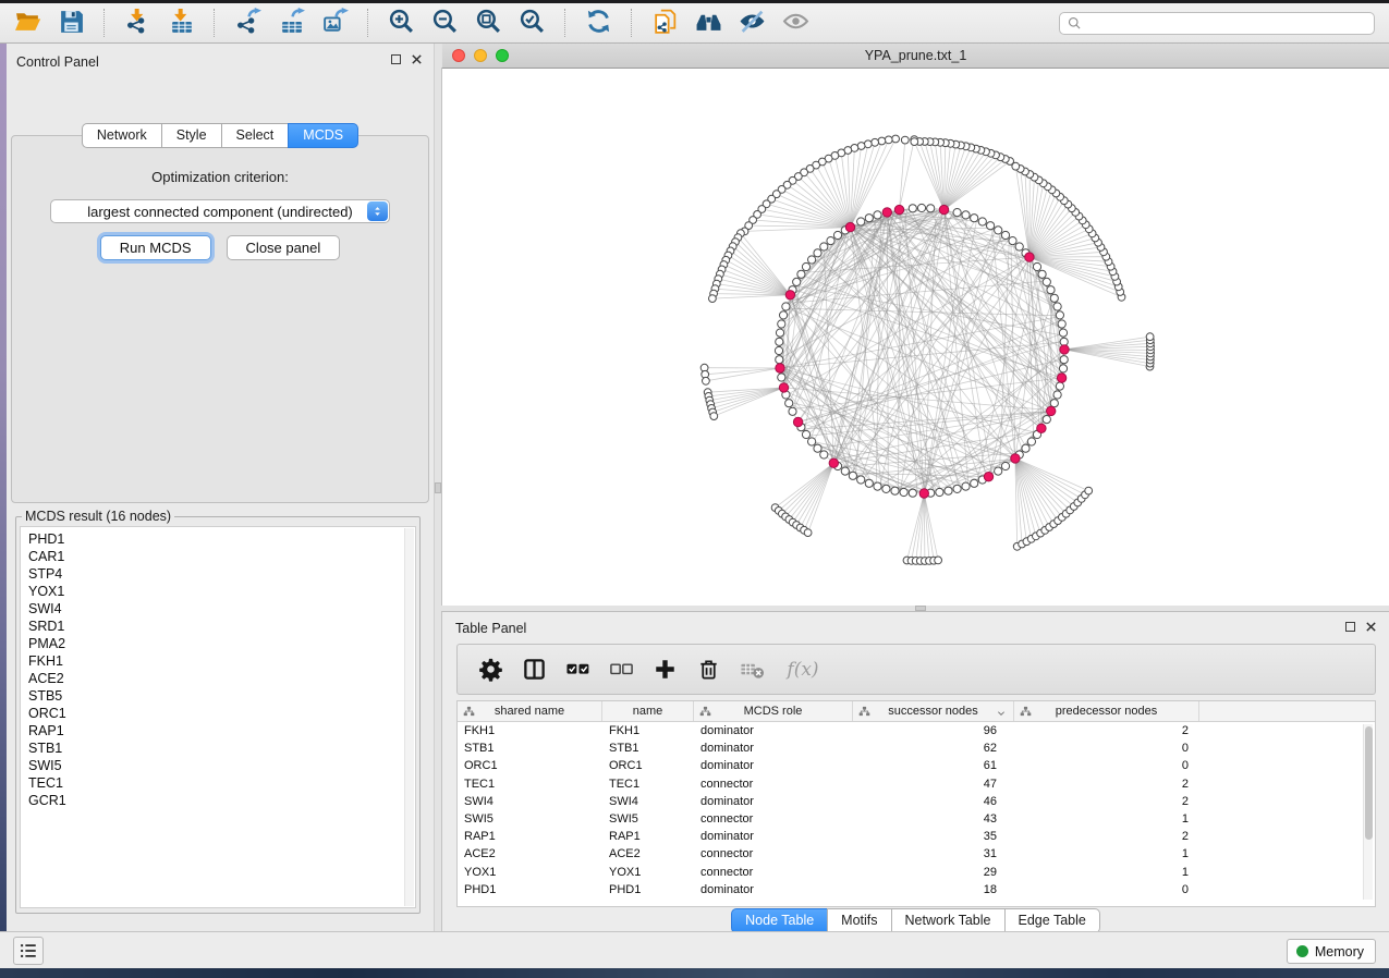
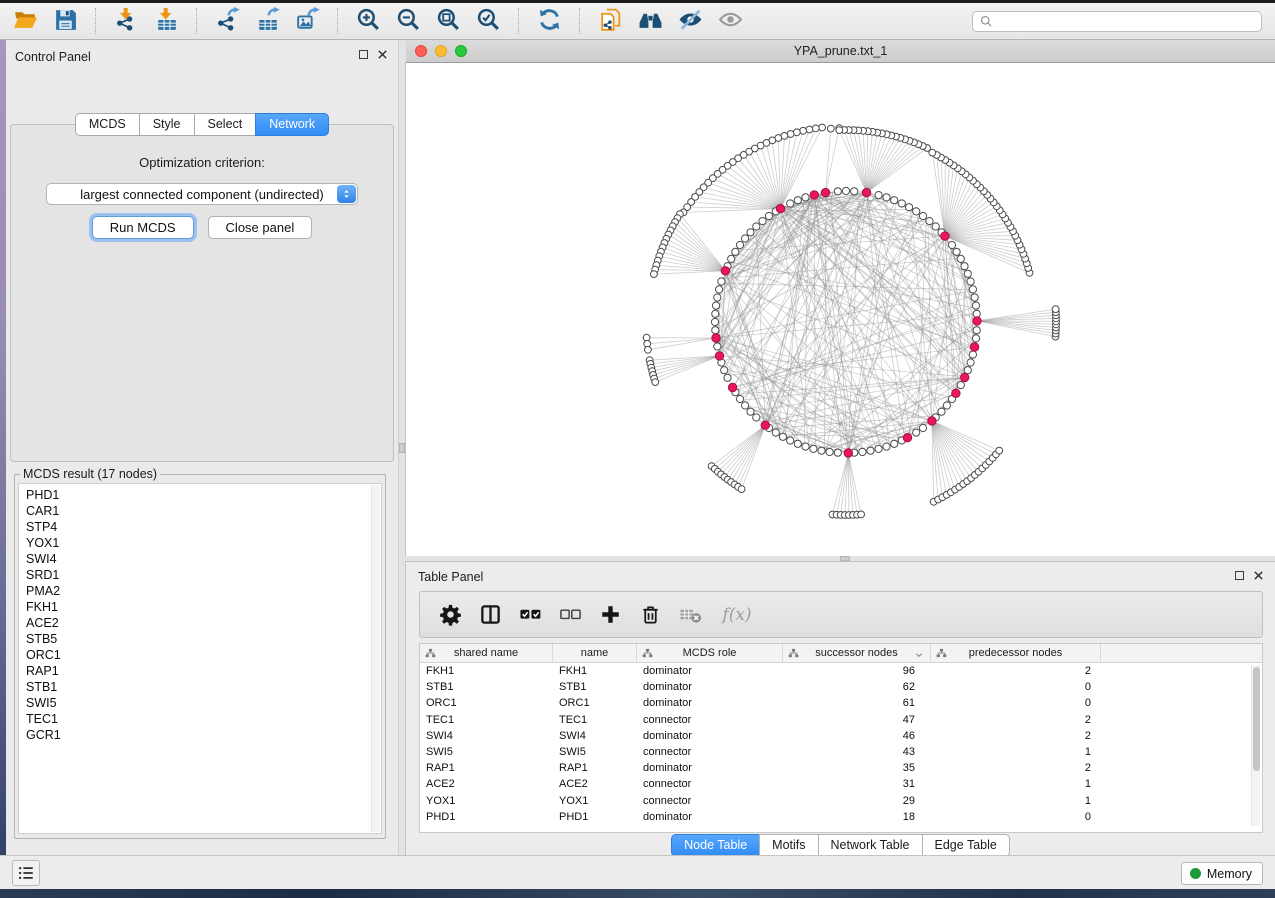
  Control Panel
- Network
+ MCDS
  Style
  Select
- MCDS
+ Network
  Optimization criterion:
  largest connected component (undirected)
  Run MCDS
  Close panel
- MCDS result (16 nodes)
+ MCDS result (17 nodes)
  PHD1
  CAR1
  STP4
  YOX1
  SWI4
  SRD1
  PMA2
  FKH1
  ACE2
  STB5
  ORC1
  RAP1
  STB1
  SWI5
  TEC1
  GCR1
  YPA_prune.txt_1
  Table Panel
  f(x)
  shared name
  name
  MCDS role
  successor nodes
  predecessor nodes
  FKH1
  FKH1
  dominator
  96
  2
  STB1
  STB1
  dominator
  62
  0
  ORC1
  ORC1
  dominator
  61
  0
  TEC1
  TEC1
  connector
  47
  2
  SWI4
  SWI4
  dominator
  46
  2
  SWI5
  SWI5
  connector
  43
  1
  RAP1
  RAP1
  dominator
  35
  2
  ACE2
  ACE2
  connector
  31
  1
  YOX1
  YOX1
  connector
  29
  1
  PHD1
  PHD1
  dominator
  18
  0
  Node Table
  Motifs
  Network Table
  Edge Table
  Memory
